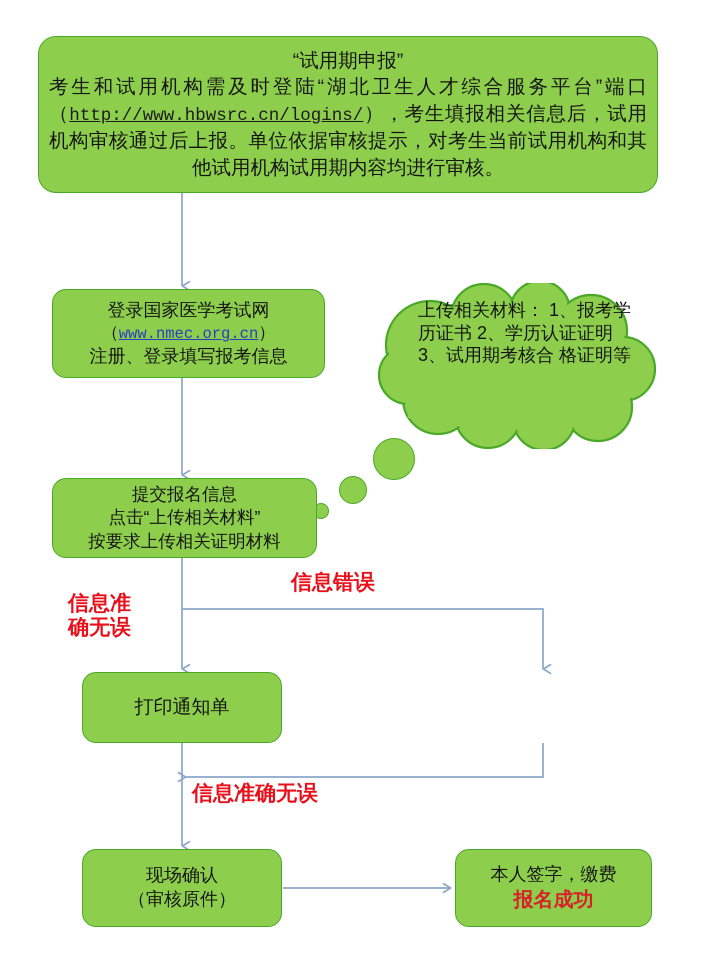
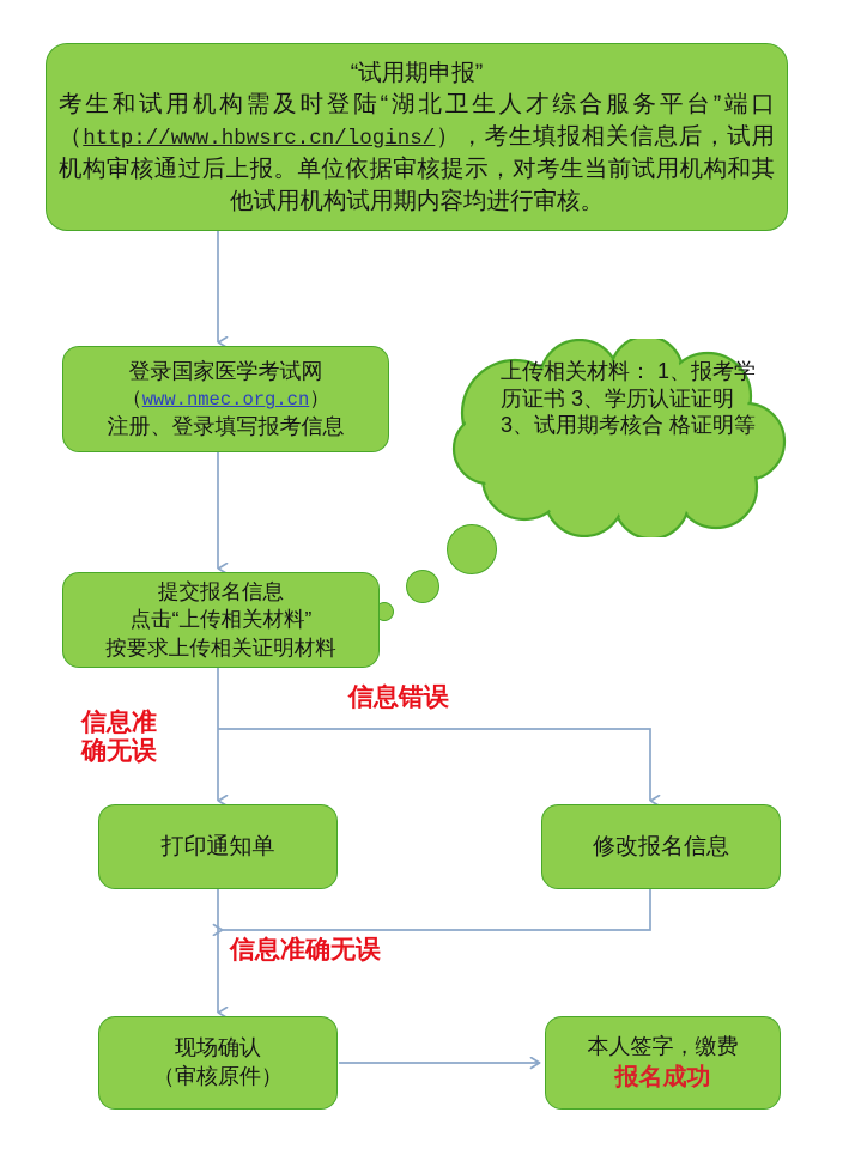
  “试用期申报”
  考生和试用机构需及时登陆“湖北卫生人才综合服务平台”端口（http://www.hbwsrc.cn/logins/），考生填报相关信息后，试用机构审核通过后上报。单位依据审核提示，对考生当前试用机构和其他试用机构试用期内容均进行审核。
  登录国家医学考试网
  （www.nmec.org.cn）
  注册、登录填写报考信息
- 上传相关材料： 1、报考学历证书 2、学历认证证明 3、试用期考核合 格证明等
+ 上传相关材料： 1、报考学历证书 3、学历认证证明 3、试用期考核合 格证明等
  提交报名信息
  点击“上传相关材料”
  按要求上传相关证明材料
  打印通知单
+ 修改报名信息
  现场确认
  （审核原件）
  本人签字，缴费
  报名成功
  信息准
  确无误
  信息错误
  信息准确无误
